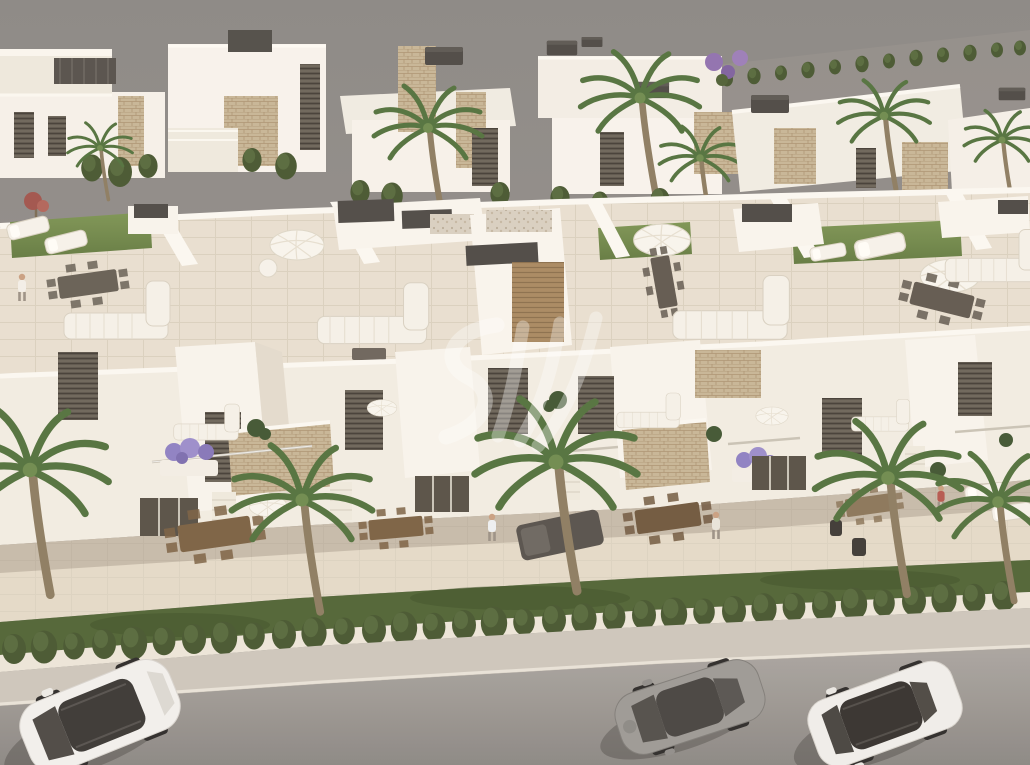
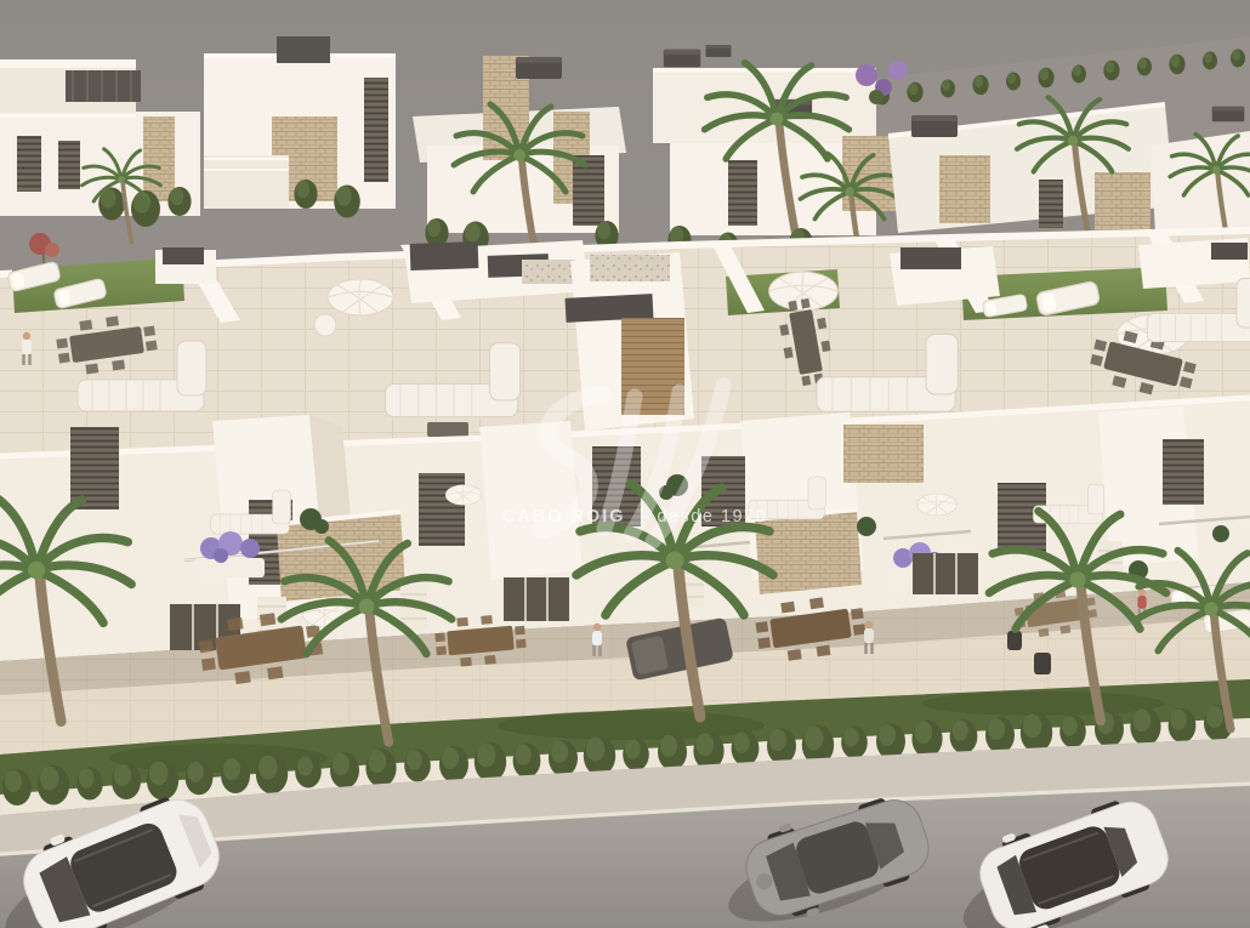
+ CABO ROIG | desde 1970
